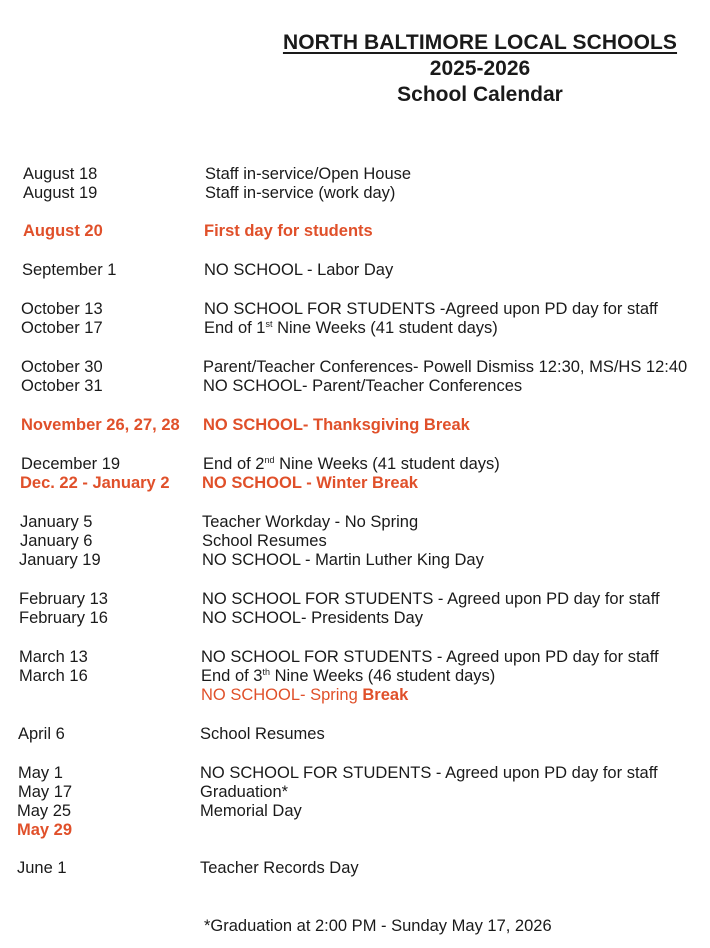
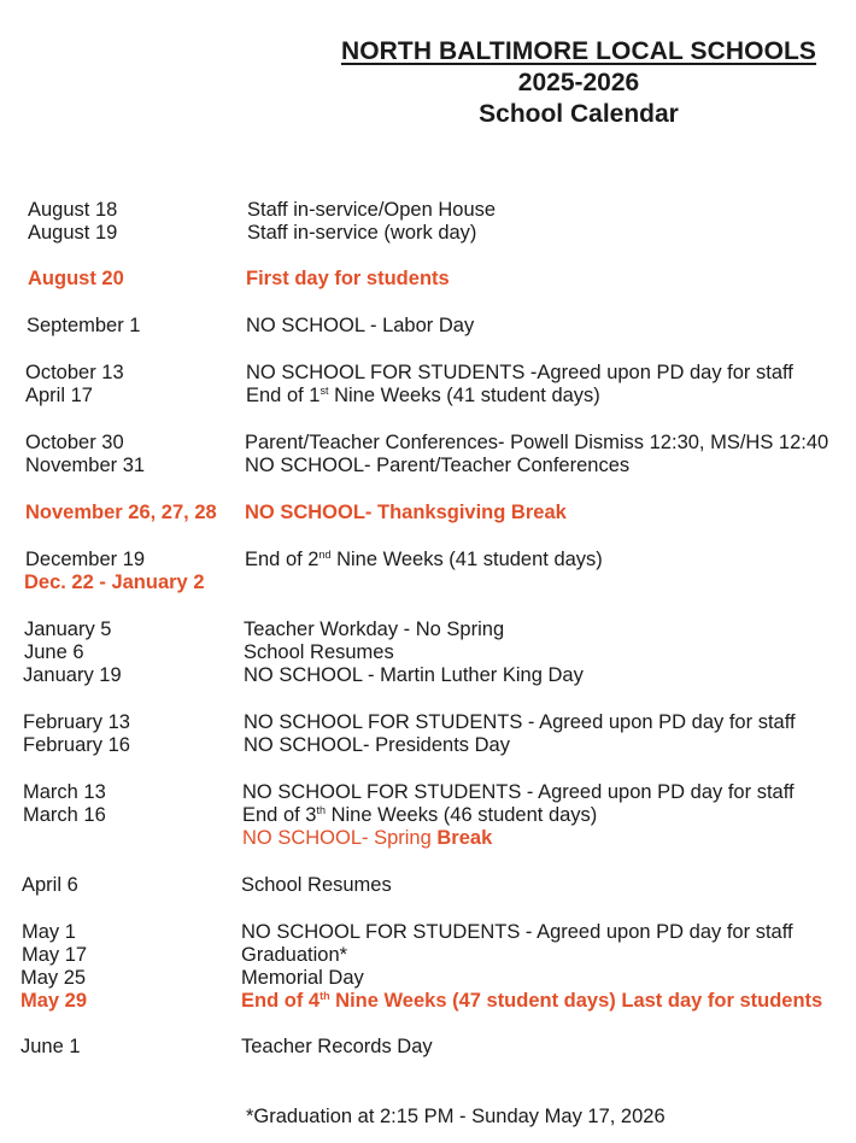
  NORTH BALTIMORE LOCAL SCHOOLS
  2025-2026
  School Calendar
  August 18
  Staff in-service/Open House
  August 19
  Staff in-service (work day)
  August 20
  First day for students
  September 1
  NO SCHOOL - Labor Day
  October 13
  NO SCHOOL FOR STUDENTS -Agreed upon PD day for staff
- October 17
+ April 17
  End of 1st Nine Weeks (41 student days)
  October 30
  Parent/Teacher Conferences- Powell Dismiss 12:30, MS/HS 12:40
- October 31
+ November 31
  NO SCHOOL- Parent/Teacher Conferences
  November 26, 27, 28
  NO SCHOOL- Thanksgiving Break
  December 19
  End of 2nd Nine Weeks (41 student days)
  Dec. 22 - January 2
- NO SCHOOL - Winter Break
  January 5
  Teacher Workday - No Spring
- January 6
+ June 6
  School Resumes
  January 19
  NO SCHOOL - Martin Luther King Day
  February 13
  NO SCHOOL FOR STUDENTS - Agreed upon PD day for staff
  February 16
  NO SCHOOL- Presidents Day
  March 13
  NO SCHOOL FOR STUDENTS - Agreed upon PD day for staff
  March 16
  End of 3th Nine Weeks (46 student days)
  NO SCHOOL- Spring Break
  April 6
  School Resumes
  May 1
  NO SCHOOL FOR STUDENTS - Agreed upon PD day for staff
  May 17
  Graduation*
  May 25
  Memorial Day
  May 29
+ End of 4th Nine Weeks (47 student days) Last day for students
  June 1
  Teacher Records Day
- *Graduation at 2:00 PM - Sunday May 17, 2026
+ *Graduation at 2:15 PM - Sunday May 17, 2026
